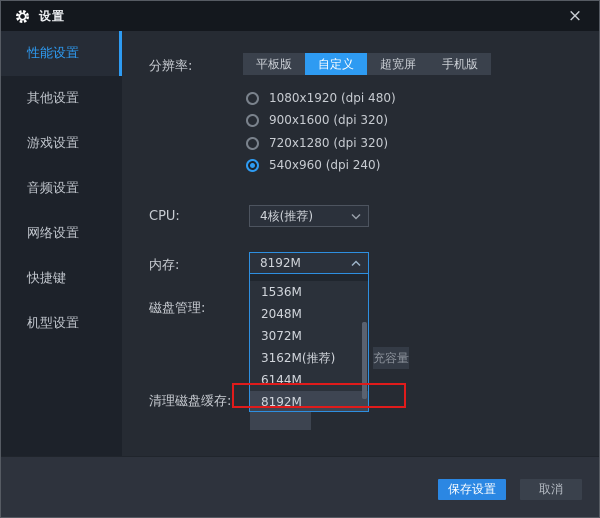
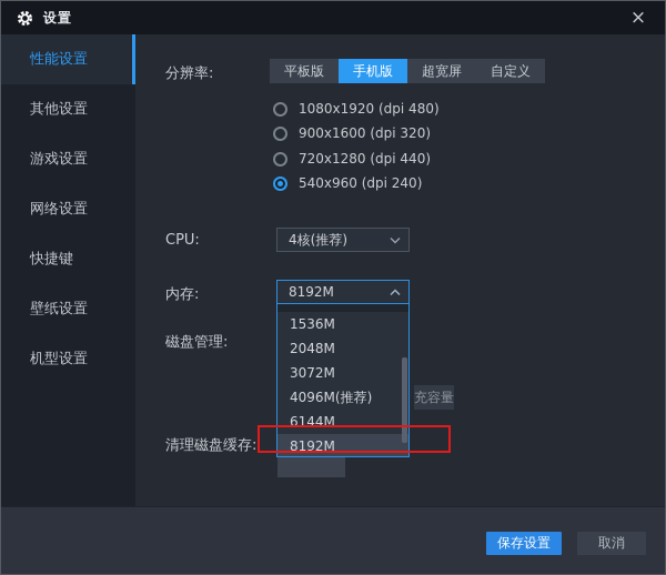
  设置
  ×
  性能设置
  其他设置
  游戏设置
- 音频设置
  网络设置
  快捷键
+ 壁纸设置
  机型设置
  分辨率:
  平板版
- 自定义
+ 手机版
  超宽屏
- 手机版
+ 自定义
  1080x1920 (dpi 480)
  900x1600 (dpi 320)
- 720x1280 (dpi 320)
+ 720x1280 (dpi 440)
  540x960 (dpi 240)
  CPU:
  4核(推荐)
  内存:
  8192M
  磁盘管理:
  充容量
  清理磁盘缓存:
  1536M
  2048M
  3072M
- 3162M(推荐)
+ 4096M(推荐)
  6144M
  8192M
  保存设置
  取消
